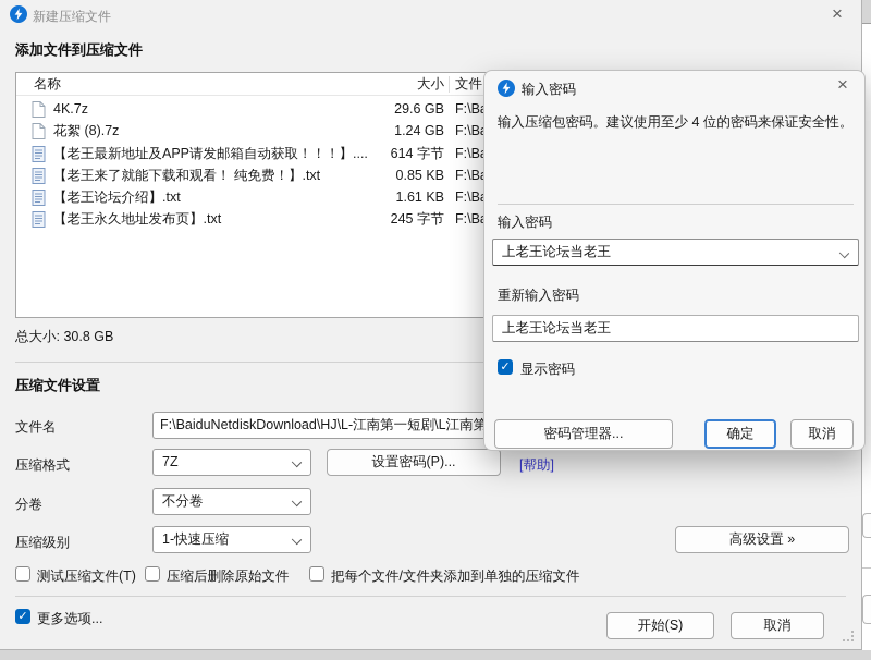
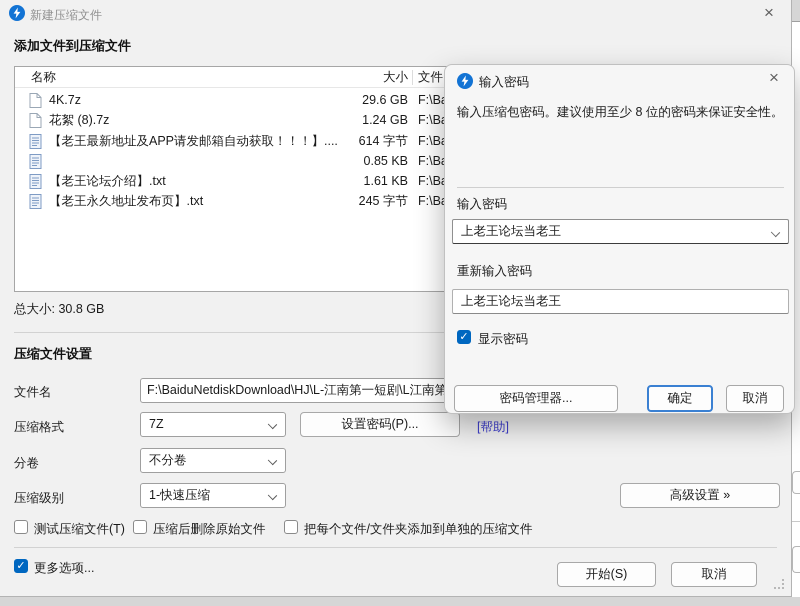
  新建压缩文件
  ×
  添加文件到压缩文件
  名称
  大小
  文件
  4K.7z
  29.6 GB
  F:\B
  花絮 (8).7z
  1.24 GB
  F:\B
  【老王最新地址及APP请发邮箱自动获取！！！】....
  614 字节
  F:\B
- 【老王来了就能下载和观看！ 纯免费！】.txt
  0.85 KB
  F:\B
  【老王论坛介绍】.txt
  1.61 KB
  F:\B
  【老王永久地址发布页】.txt
  245 字节
  F:\B
  总大小: 30.8 GB
  压缩文件设置
  文件名
  F:\BaiduNetdiskDownload\HJ\L-江南第一短剧\L江南第
  压缩格式
  7Z
  设置密码(P)...
  [帮助]
  分卷
  不分卷
  压缩级别
  1-快速压缩
  高级设置 »
  测试压缩文件(T)
  压缩后删除原始文件
  把每个文件/文件夹添加到单独的压缩文件
  ✓
  更多选项...
  开始(S)
  取消
  输入密码
  ×
- 输入压缩包密码。建议使用至少 4 位的密码来保证安全性。
+ 输入压缩包密码。建议使用至少 8 位的密码来保证安全性。
  输入密码
  上老王论坛当老王
  重新输入密码
  上老王论坛当老王
  ✓
  显示密码
  密码管理器...
  确定
  取消
